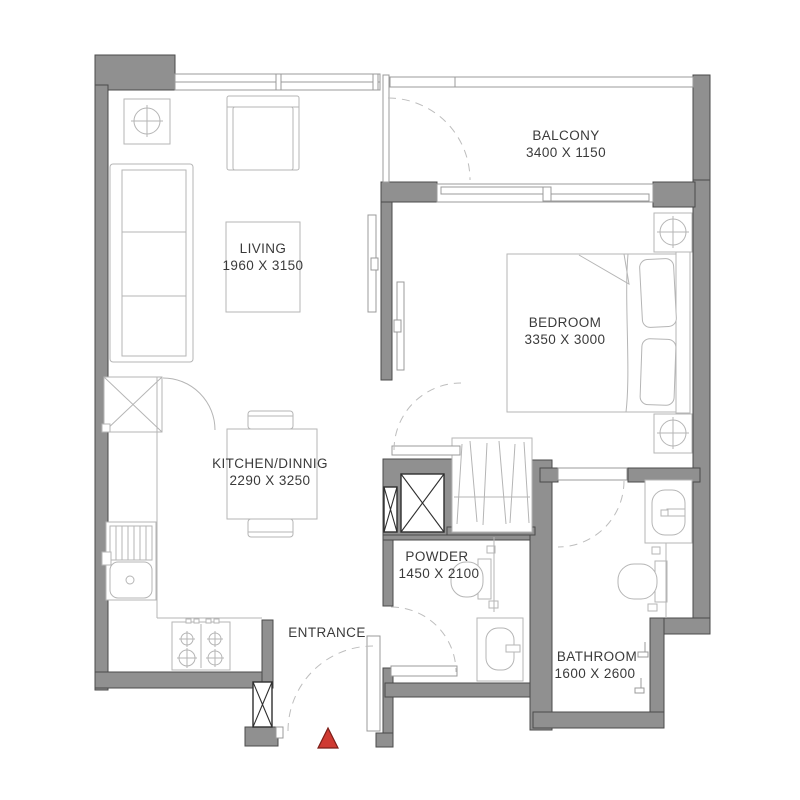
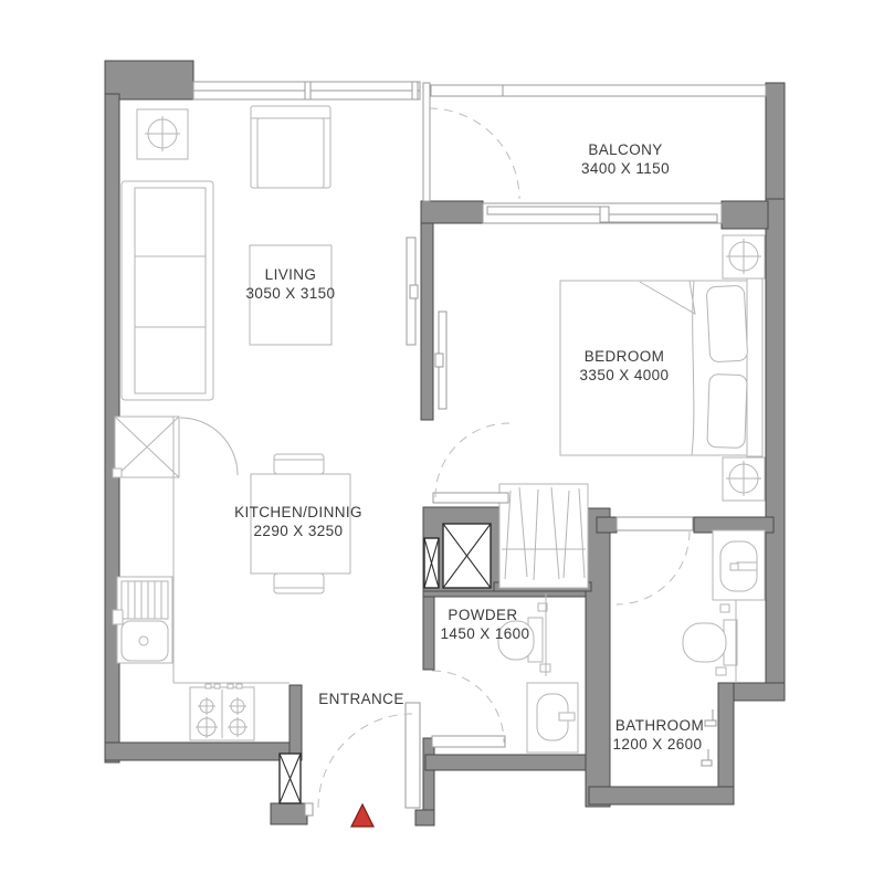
  BALCONY
  3400 X 1150
  LIVING
- 1960 X 3150
+ 3050 X 3150
  BEDROOM
- 3350 X 3000
+ 3350 X 4000
  KITCHEN/DINNIG
  2290 X 3250
  POWDER
- 1450 X 2100
+ 1450 X 1600
  BATHROOM
- 1600 X 2600
+ 1200 X 2600
  ENTRANCE
